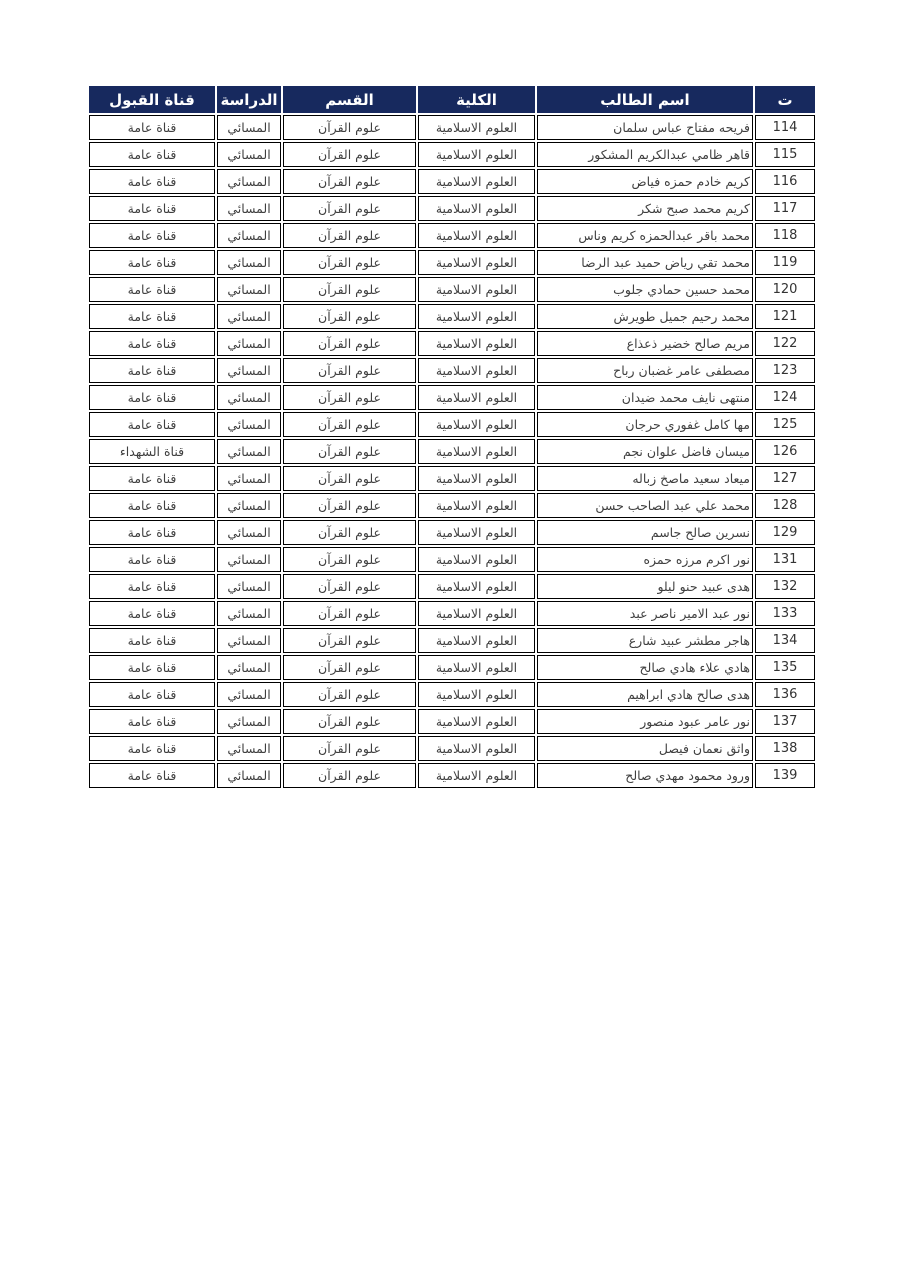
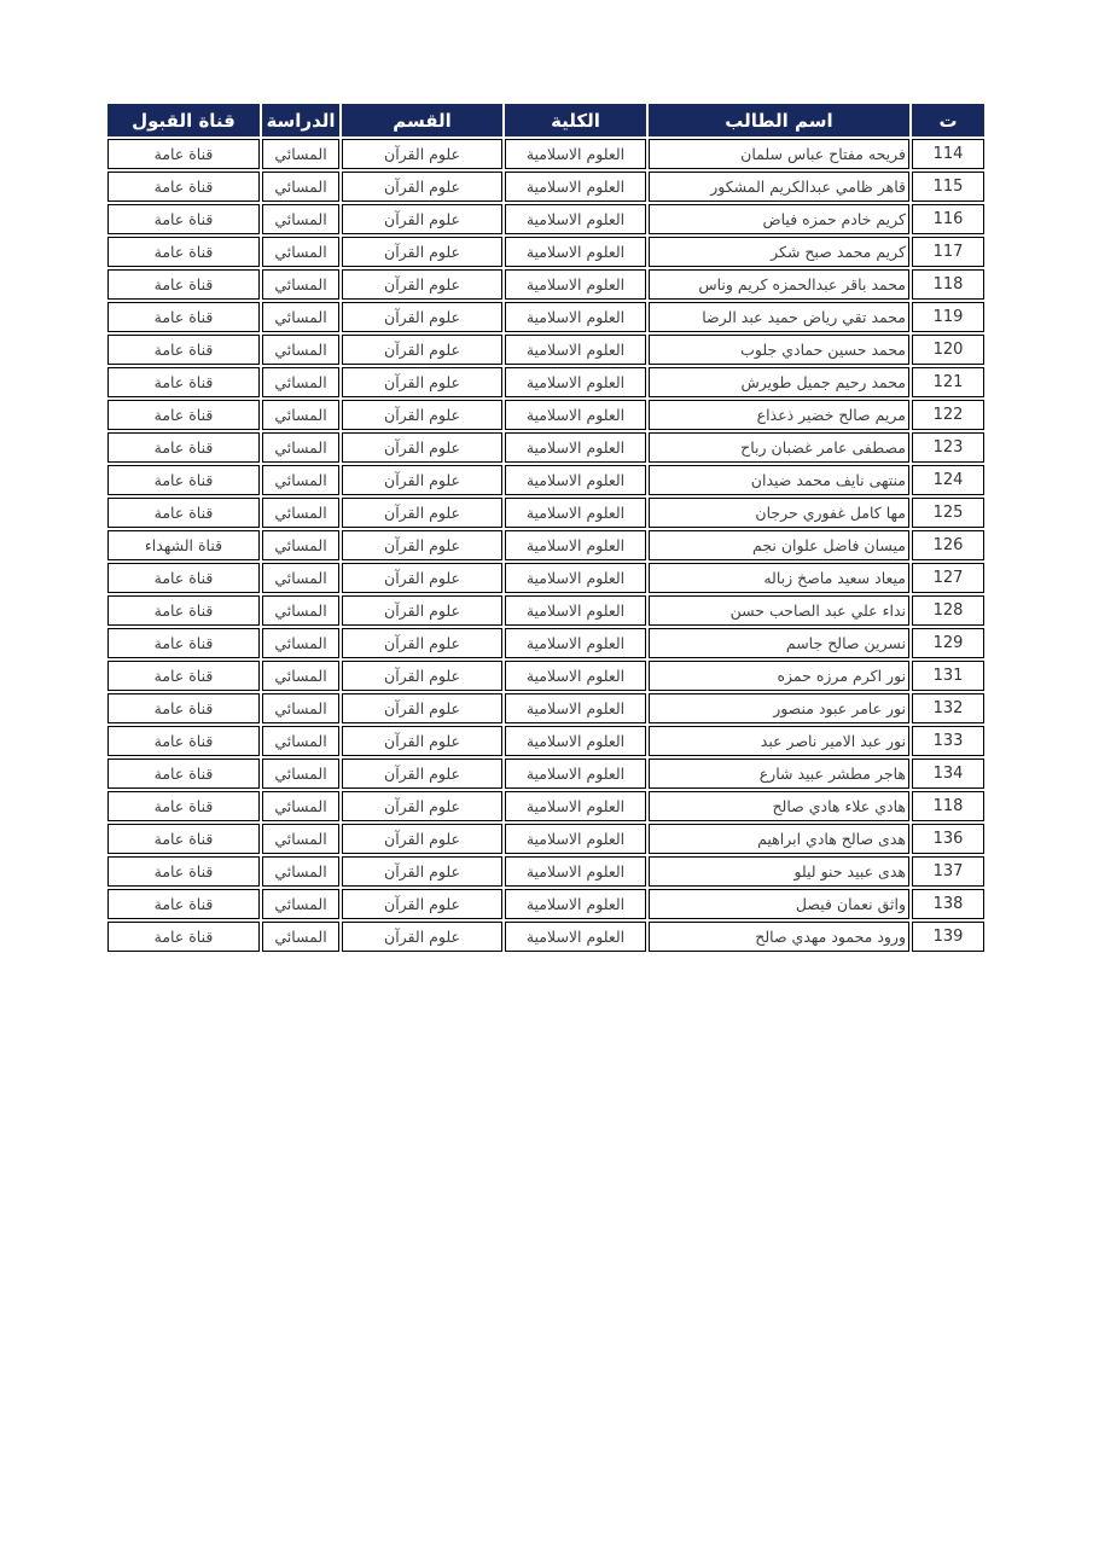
  ت	اسم الطالب	الكلية	القسم	الدراسة	قناة القبول
  114	فريحه مفتاح عباس سلمان	العلوم الاسلامية	علوم القرآن	المسائي	قناة عامة
  115	قاهر ظامي عبدالكريم المشكور	العلوم الاسلامية	علوم القرآن	المسائي	قناة عامة
  116	كريم خادم حمزه فياض	العلوم الاسلامية	علوم القرآن	المسائي	قناة عامة
  117	كريم محمد صبح شكر	العلوم الاسلامية	علوم القرآن	المسائي	قناة عامة
  118	محمد باقر عبدالحمزه كريم وناس	العلوم الاسلامية	علوم القرآن	المسائي	قناة عامة
  119	محمد تقي رياض حميد عبد الرضا	العلوم الاسلامية	علوم القرآن	المسائي	قناة عامة
  120	محمد حسين حمادي جلوب	العلوم الاسلامية	علوم القرآن	المسائي	قناة عامة
  121	محمد رحيم جميل طويرش	العلوم الاسلامية	علوم القرآن	المسائي	قناة عامة
  122	مريم صالح خضير ذعذاع	العلوم الاسلامية	علوم القرآن	المسائي	قناة عامة
  123	مصطفى عامر غضبان رباح	العلوم الاسلامية	علوم القرآن	المسائي	قناة عامة
  124	منتهى نايف محمد ضيدان	العلوم الاسلامية	علوم القرآن	المسائي	قناة عامة
  125	مها كامل غفوري حرجان	العلوم الاسلامية	علوم القرآن	المسائي	قناة عامة
  126	ميسان فاضل علوان نجم	العلوم الاسلامية	علوم القرآن	المسائي	قناة الشهداء
  127	ميعاد سعيد ماصخ زباله	العلوم الاسلامية	علوم القرآن	المسائي	قناة عامة
- 128	محمد علي عبد الصاحب حسن	العلوم الاسلامية	علوم القرآن	المسائي	قناة عامة
+ 128	نداء علي عبد الصاحب حسن	العلوم الاسلامية	علوم القرآن	المسائي	قناة عامة
  129	نسرين صالح جاسم	العلوم الاسلامية	علوم القرآن	المسائي	قناة عامة
  131	نور اكرم مرزه حمزه	العلوم الاسلامية	علوم القرآن	المسائي	قناة عامة
- 132	هدى عبيد حنو ليلو	العلوم الاسلامية	علوم القرآن	المسائي	قناة عامة
+ 132	نور عامر عبود منصور	العلوم الاسلامية	علوم القرآن	المسائي	قناة عامة
  133	نور عبد الامير ناصر عبد	العلوم الاسلامية	علوم القرآن	المسائي	قناة عامة
  134	هاجر مطشر عبيد شارع	العلوم الاسلامية	علوم القرآن	المسائي	قناة عامة
- 135	هادي علاء هادي صالح	العلوم الاسلامية	علوم القرآن	المسائي	قناة عامة
+ 118	هادي علاء هادي صالح	العلوم الاسلامية	علوم القرآن	المسائي	قناة عامة
  136	هدى صالح هادي ابراهيم	العلوم الاسلامية	علوم القرآن	المسائي	قناة عامة
- 137	نور عامر عبود منصور	العلوم الاسلامية	علوم القرآن	المسائي	قناة عامة
+ 137	هدى عبيد حنو ليلو	العلوم الاسلامية	علوم القرآن	المسائي	قناة عامة
  138	واثق نعمان فيصل	العلوم الاسلامية	علوم القرآن	المسائي	قناة عامة
  139	ورود محمود مهدي صالح	العلوم الاسلامية	علوم القرآن	المسائي	قناة عامة
